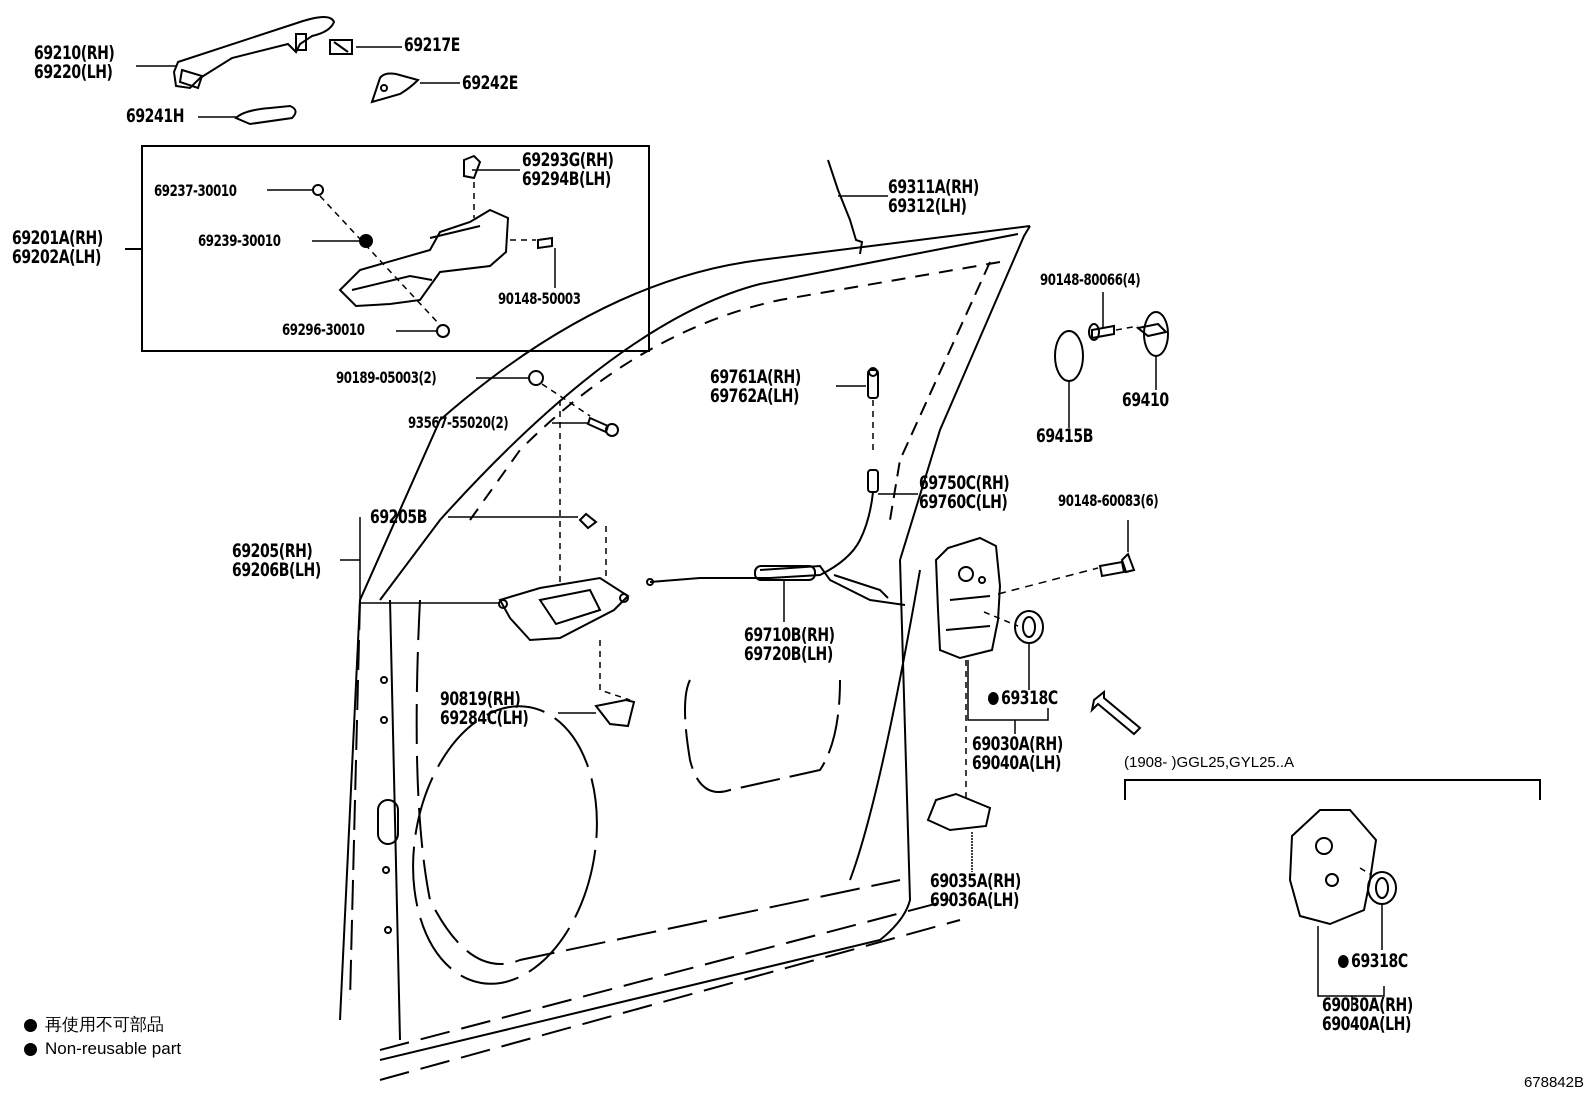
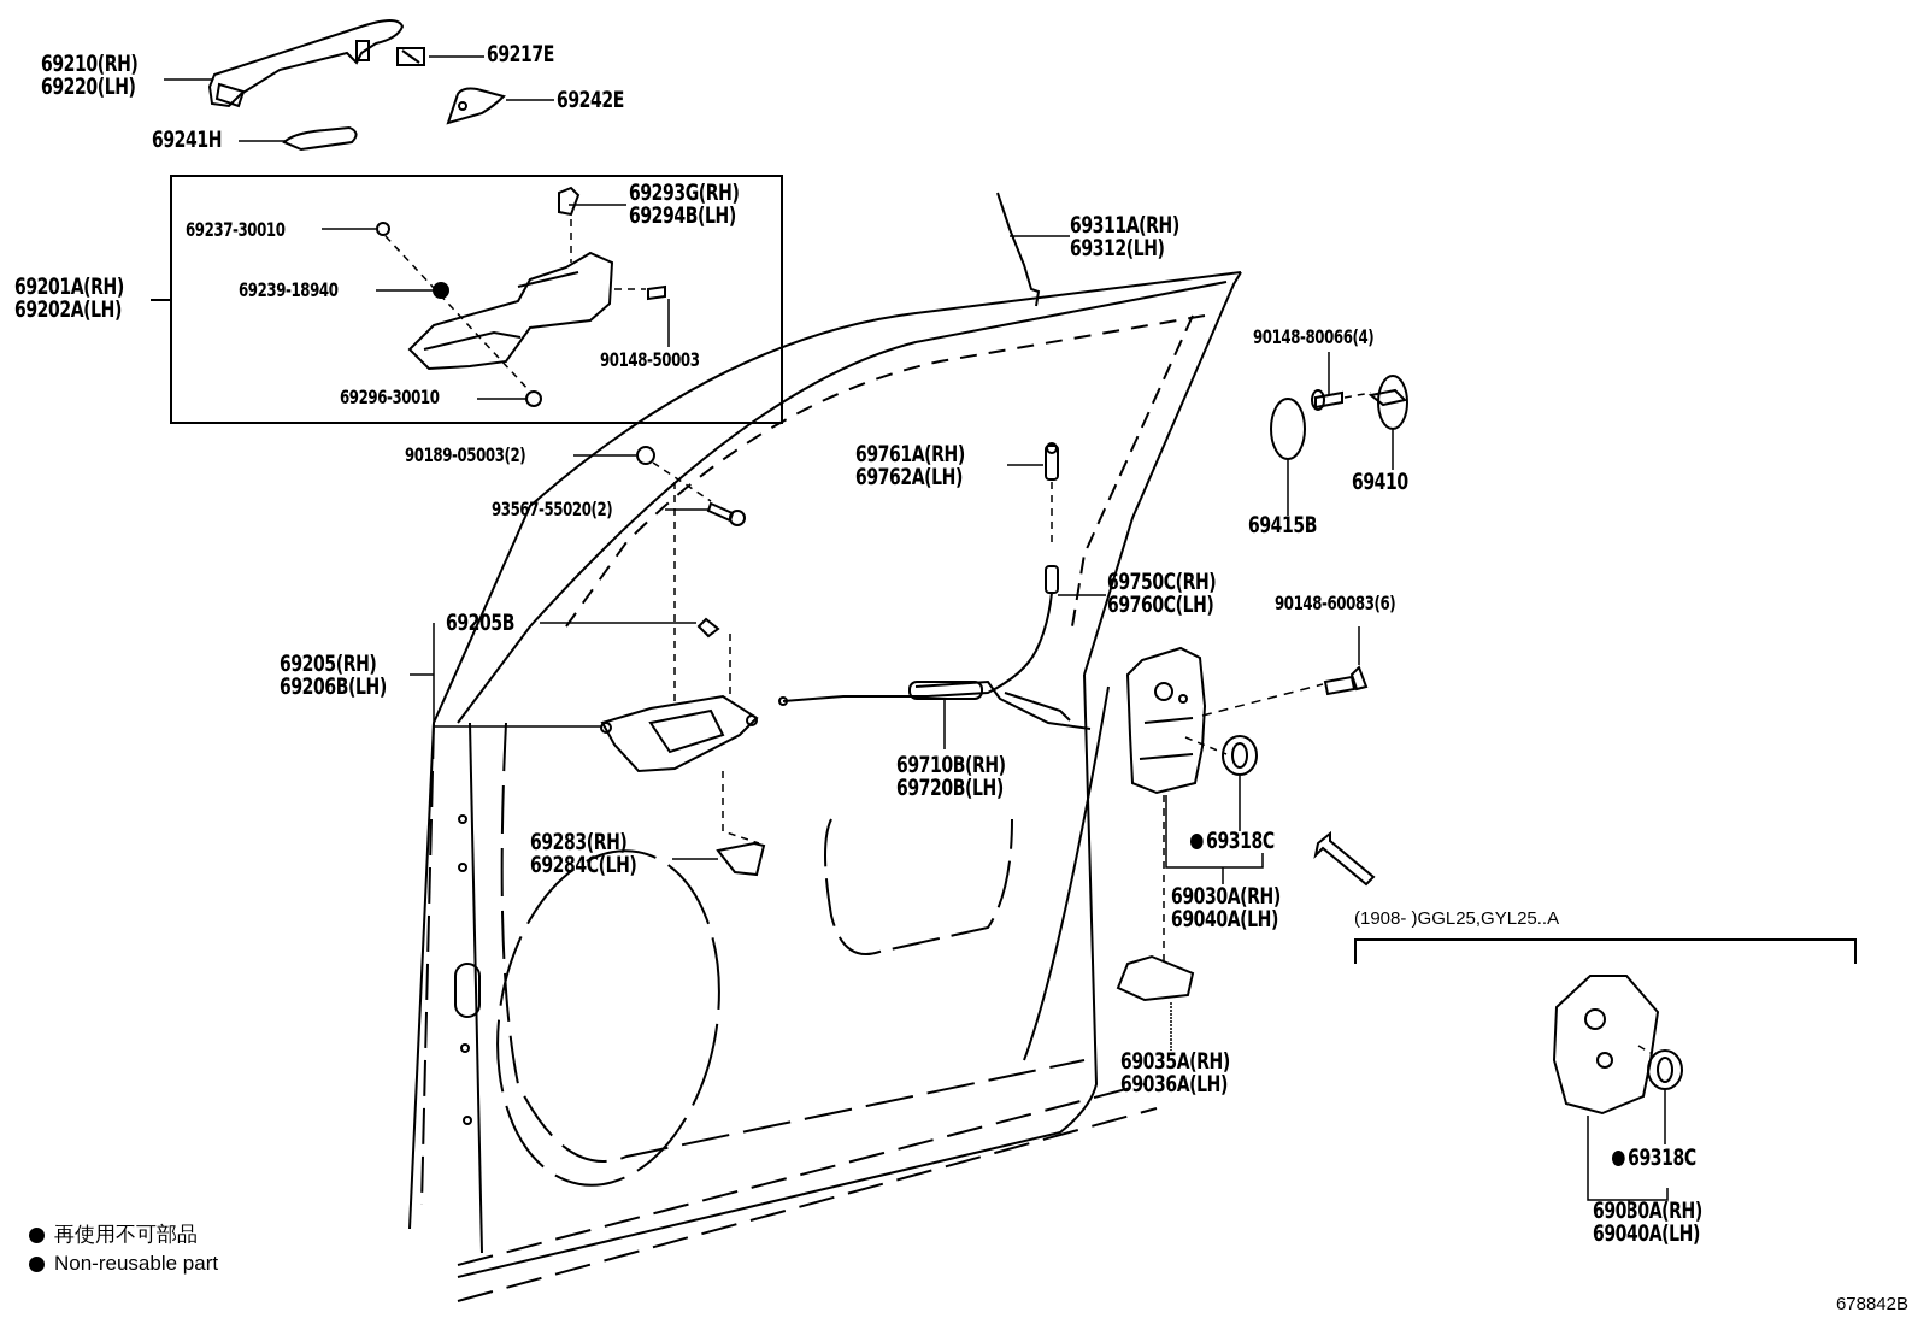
  69210(RH)
  69220(LH)
  69217E
  69242E
  69241H
  69201A(RH)
  69202A(LH)
  69293G(RH)
  69294B(LH)
  69237-30010
- 69239-30010
+ 69239-18940
  90148-50003
  69296-30010
  90189-05003(2)
  93567-55020(2)
  69311A(RH)
  69312(LH)
  90148-80066(4)
  69415B
  69410
  69761A(RH)
  69762A(LH)
  69205B
  69205(RH)
  69206B(LH)
  69750C(RH)
  69760C(LH)
  90148-60083(6)
  69710B(RH)
  69720B(LH)
- 90819(RH)
+ 69283(RH)
  69284C(LH)
  69318C
  69030A(RH)
  69040A(LH)
  69035A(RH)
  69036A(LH)
  (1908- )GGL25,GYL25..A
  69318C
  69030A(RH)
  69040A(LH)
  再使用不可部品
  Non-reusable part
  678842B
